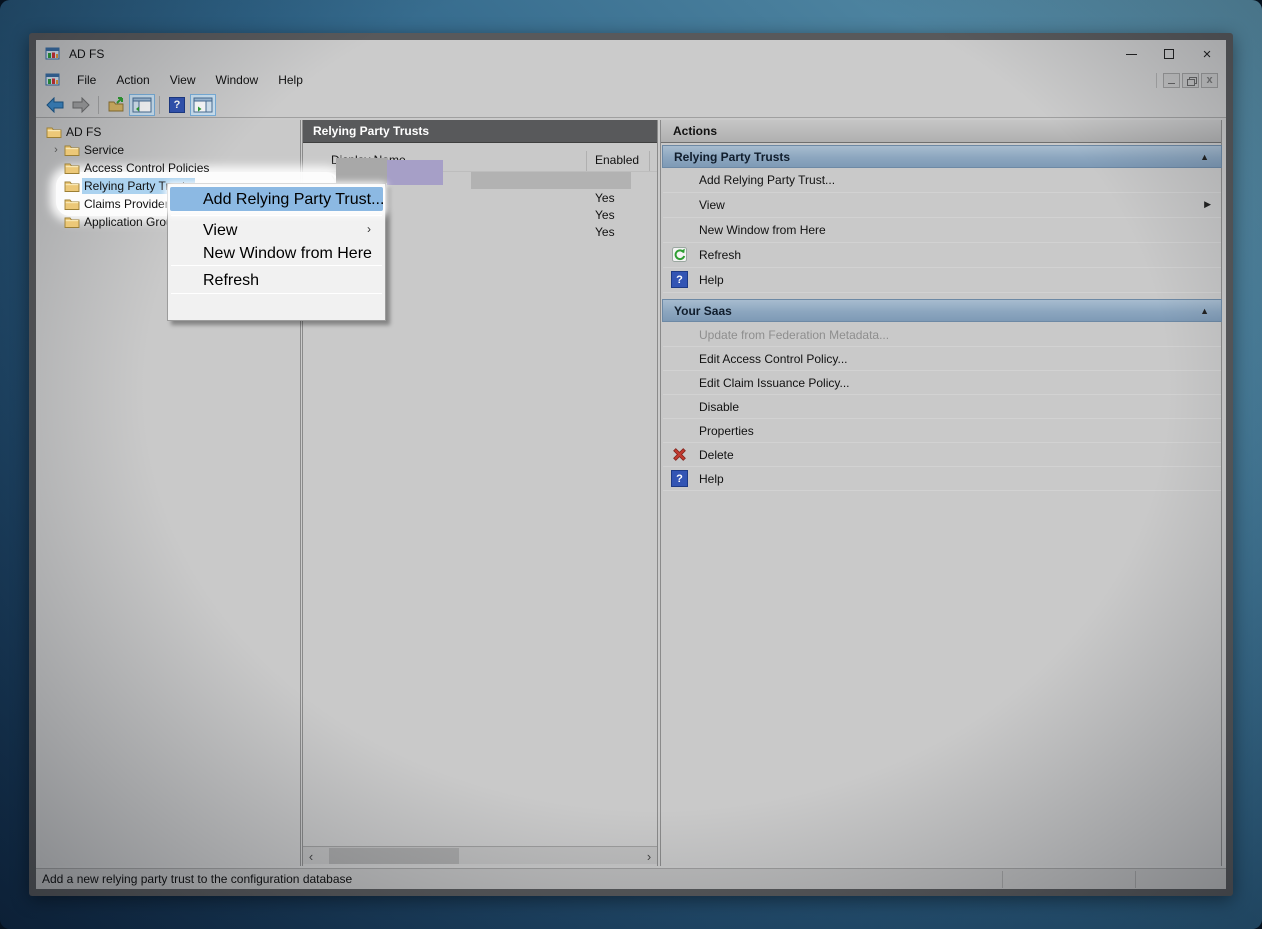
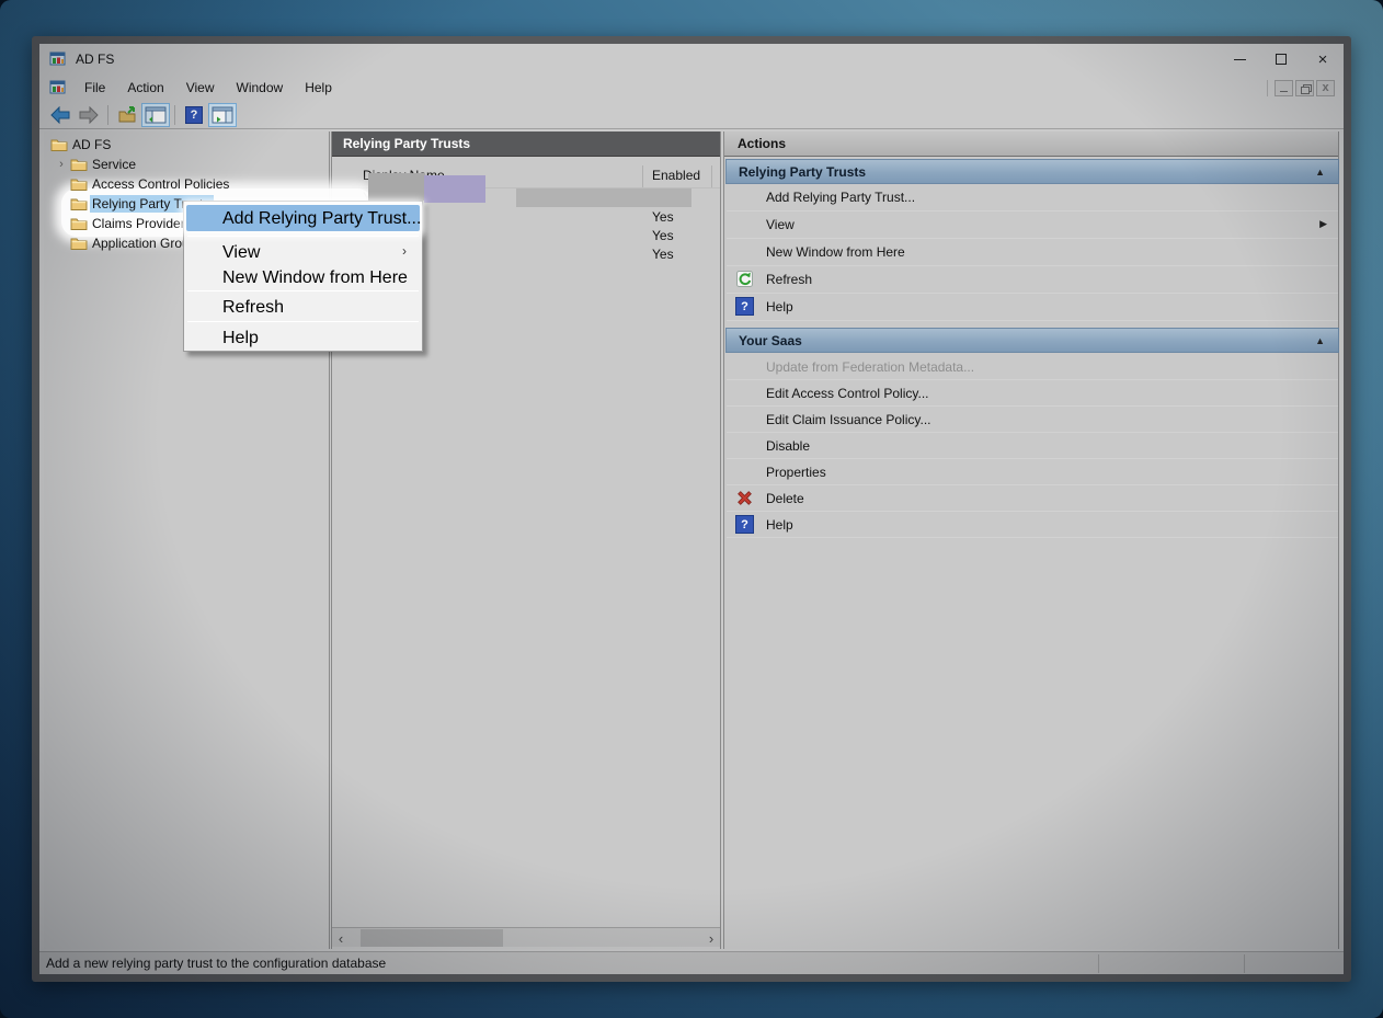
  AD FS
  ›
  Service
  Access Control Policies
  Relying Party T
  Application Gro
  Add Relying Party Trust...
  View
  ›
  New Window from Here
  Refresh
+ Help
